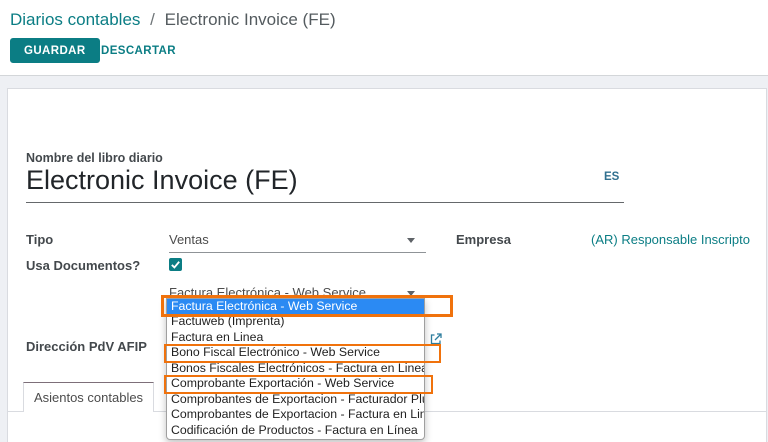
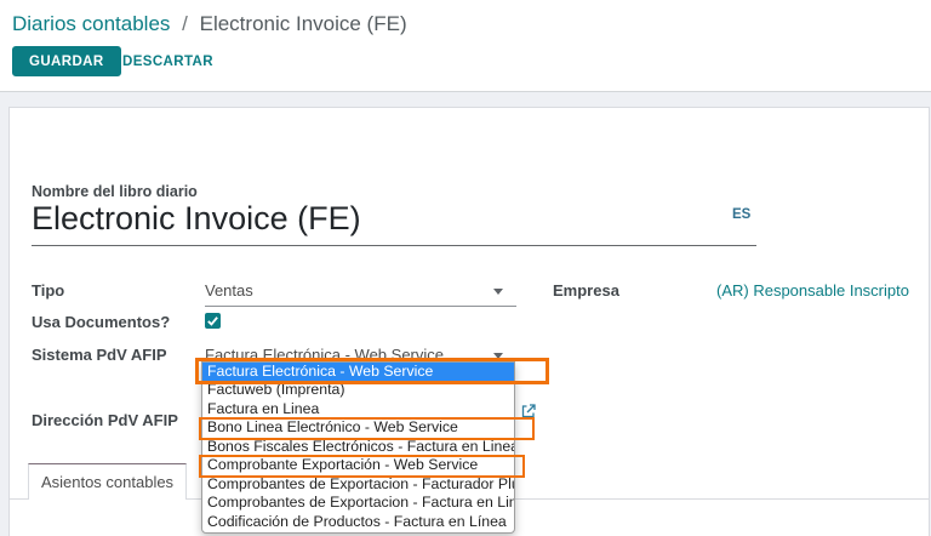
  Diarios contables / Electronic Invoice (FE)
  GUARDAR
  DESCARTAR
  Nombre del libro diario
  Electronic Invoice (FE)
  ES
  Tipo
  Ventas
  Usa Documentos?
+ Sistema PdV AFIP
  Factura Electrónica - Web Service
  Dirección PdV AFIP
  Empresa
  (AR) Responsable Inscripto
  Asientos contables
  Factura Electrónica - Web Service
  Factuweb (Imprenta)
  Factura en Linea
- Bono Fiscal Electrónico - Web Service
+ Bono Linea Electrónico - Web Service
  Bonos Fiscales Electrónicos - Factura en Line
  Comprobante Exportación - Web Service
  Comprobantes de Exportacion - Facturador Pl
  Comprobantes de Exportacion - Factura en Lin
  Codificación de Productos - Factura en Línea
